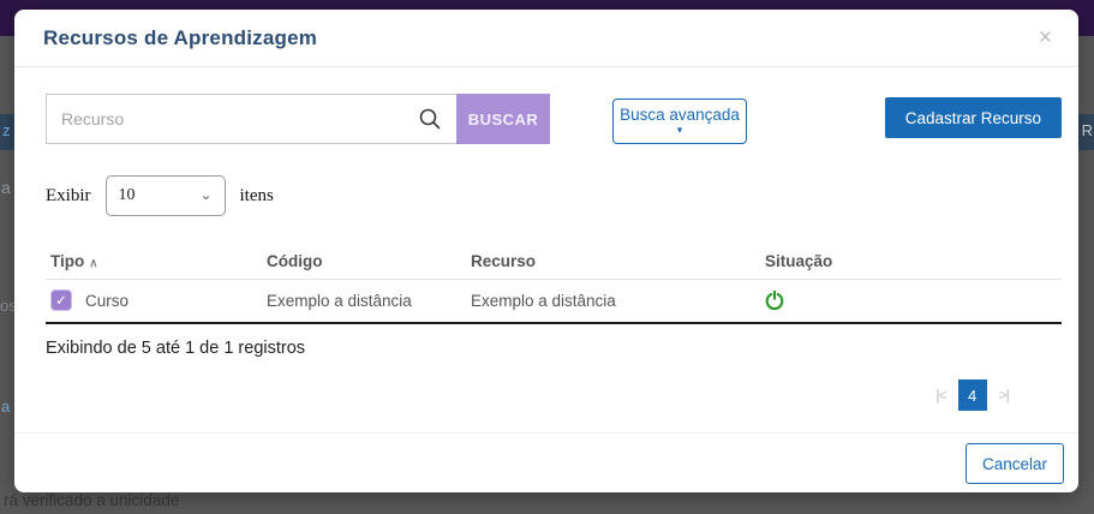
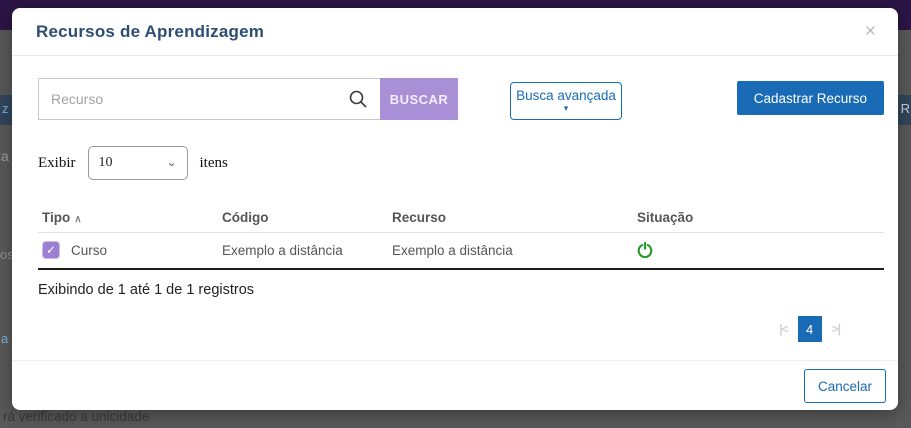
  z
  a
  os
  a
  R
  rá verificado a unicidade
  Recursos de Aprendizagem
  ×
  Recurso
  BUSCAR
  Busca avançada
  ▾
  Cadastrar Recurso
  Exibir
  10
  ⌄
  itens
  Tipo ∧
  Código
  Recurso
  Situação
  ✓
  Curso
  Exemplo a distância
  Exemplo a distância
- Exibindo de 5 até 1 de 1 registros
+ Exibindo de 1 até 1 de 1 registros
  |<
  4
  >|
  Cancelar
